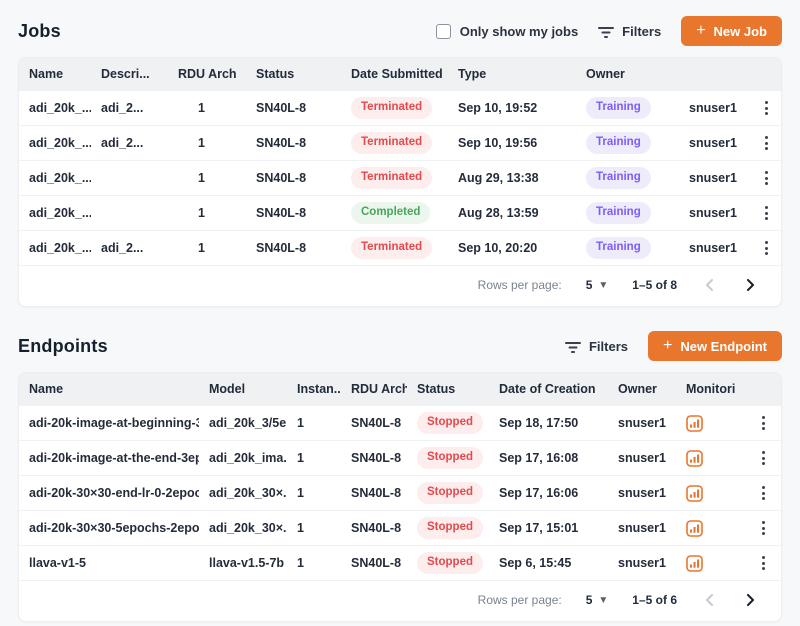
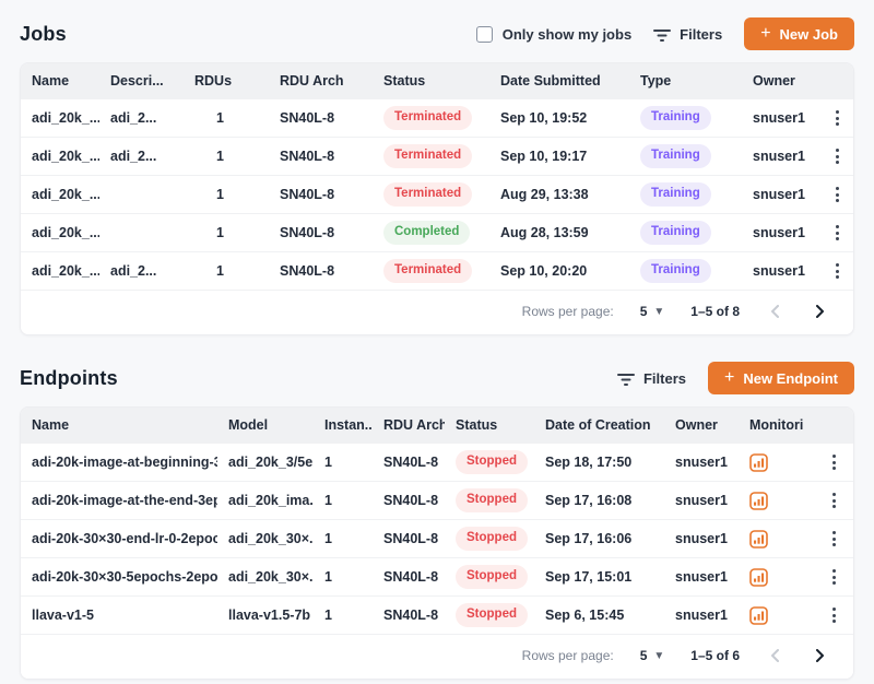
  Jobs
  Only show my jobs
  Filters
  +
  New Job
  Name
  Descri...
+ RDUs
  RDU Arch
  Status
  Date Submitted
  Type
  Owner
  adi_20k_...
  adi_2...
  1
  SN40L-8
  Terminated
  Sep 10, 19:52
  Training
  snuser1
  adi_20k_...
  adi_2...
  1
  SN40L-8
  Terminated
- Sep 10, 19:56
+ Sep 10, 19:17
  Training
  snuser1
  adi_20k_...
  1
  SN40L-8
  Terminated
  Aug 29, 13:38
  Training
  snuser1
  adi_20k_...
  1
  SN40L-8
  Completed
  Aug 28, 13:59
  Training
  snuser1
  adi_20k_...
  adi_2...
  1
  SN40L-8
  Terminated
  Sep 10, 20:20
  Training
  snuser1
  Rows per page:
  5
  ▼
  1–5 of 8
  Endpoints
  Filters
  +
  New Endpoint
  Name
  Model
  Instan..
  RDU Arch
  Status
  Date of Creation
  Owner
  Monitori
  adi-20k-image-at-beginning-
  adi_20k_3/5e
  1
  SN40L-8
  Stopped
  Sep 18, 17:50
  snuser1
  adi-20k-image-at-the-end-3ep
  adi_20k_ima.
  1
  SN40L-8
  Stopped
  Sep 17, 16:08
  snuser1
  adi-20k-30×30-end-lr-0-2epoc
  adi_20k_30×.
  1
  SN40L-8
  Stopped
  Sep 17, 16:06
  snuser1
  adi-20k-30×30-5epochs-2epo
  adi_20k_30×.
  1
  SN40L-8
  Stopped
  Sep 17, 15:01
  snuser1
  llava-v1-5
  llava-v1.5-7b
  1
  SN40L-8
  Stopped
  Sep 6, 15:45
  snuser1
  Rows per page:
  5
  ▼
  1–5 of 6
